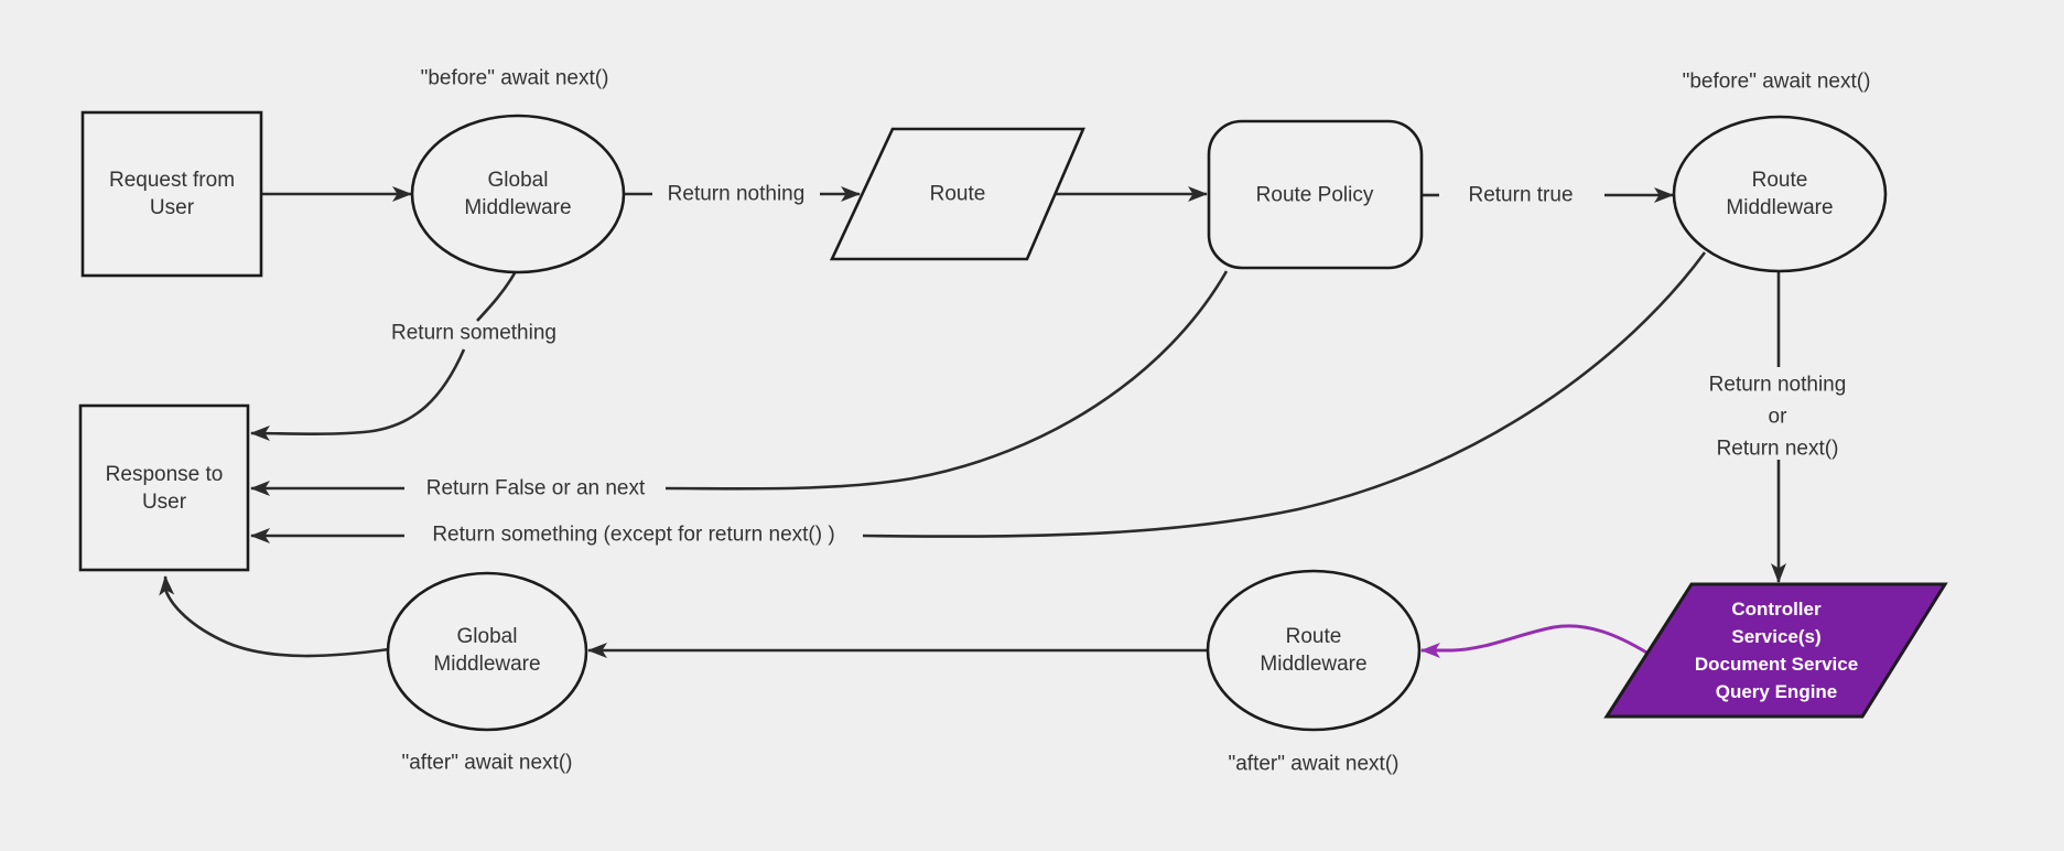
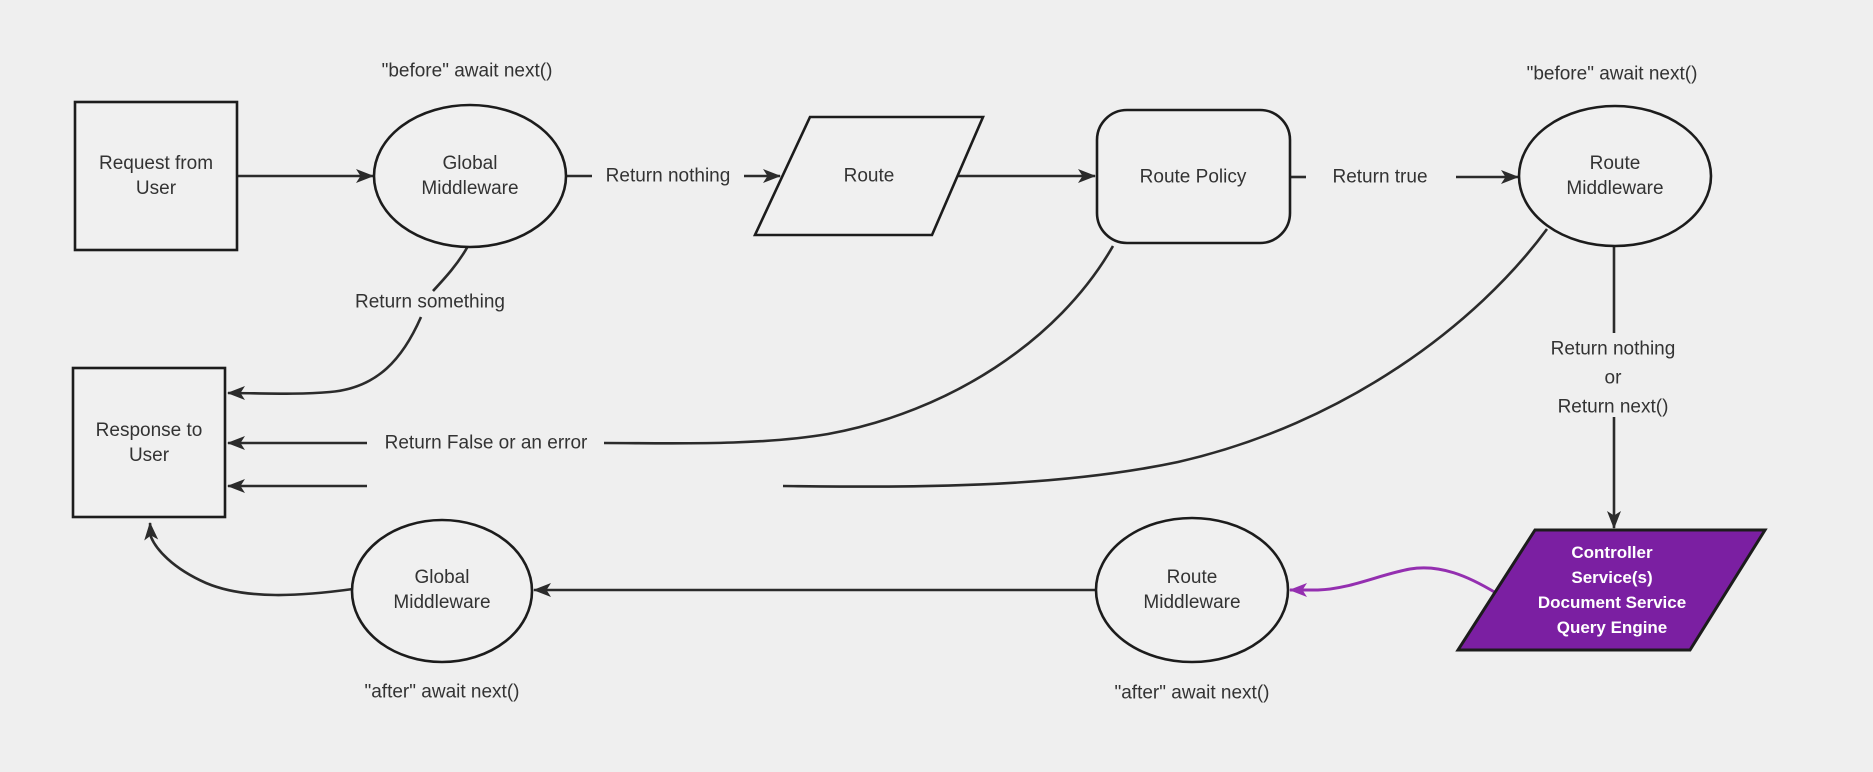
  Request from
  User
  Global
  Middleware
  Route
  Route Policy
  Route
  Middleware
  Response to
  User
  Controller
  Service(s)
  Document Service
  Query Engine
  Route
  Middleware
  Global
  Middleware
  "before" await next()
  Return nothing
  Return true
  "before" await next()
  Return something
- Return False or an next
+ Return False or an error
- Return something (except for return next() )
  Return nothing
  or
  Return next()
  "after" await next()
  "after" await next()
